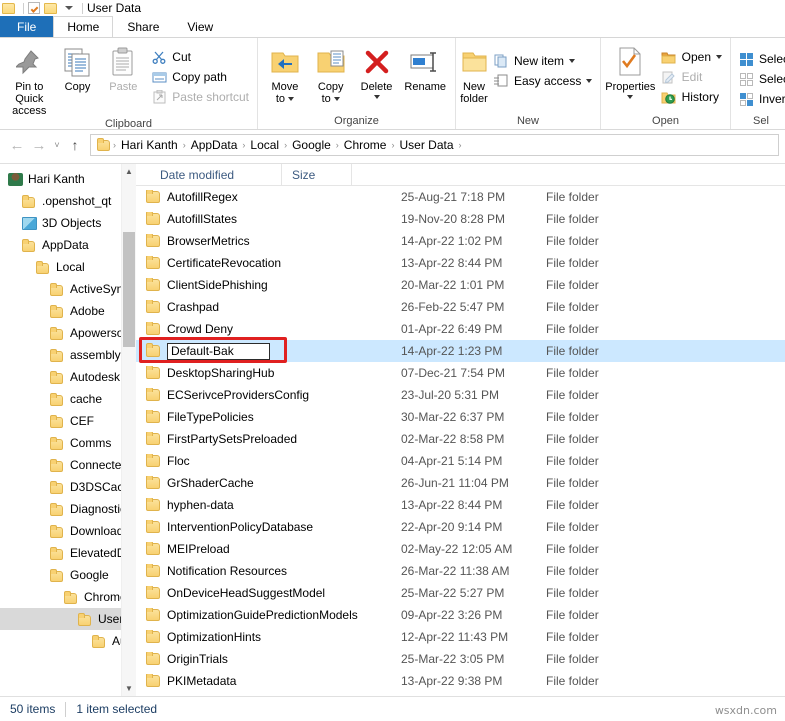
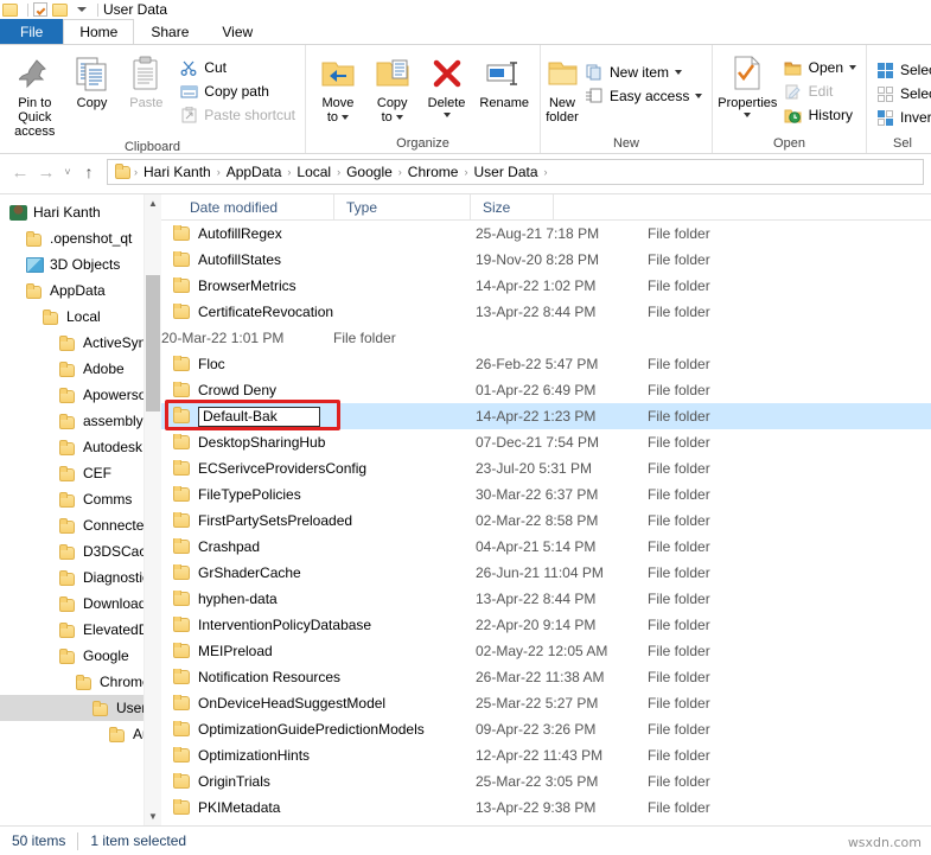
  User Data
  File
  Home
  Share
  View
  Pin to Quick
  access
  Copy
  Paste
  Cut
  Copy path
  Paste shortcut
  Clipboard
  Move
  to
  Copy
  to
  Delete
  Rename
  Organize
  New
  folder
  New item
  Easy access
  New
  Properties
  Open
  Edit
  History
  Open
  Inver
  Sel
  ←
  →
  ˅
  ↑
  ›
  Hari Kanth
  ›
  AppData
  ›
  Local
  ›
  Google
  ›
  Chrome
  ›
  User Data
  ›
  Hari Kanth
  .openshot_qt
  3D Objects
  AppData
  Local
  ActiveSy
  Adobe
  Apowers
  assembly
  Autodesk
- cache
  CEF
  Comms
  Connecte
  Diagnosti
  Downloa
  Google
  Chrom
  ▲
  ▼
  Date modified
+ Type
  Size
  AutofillRegex
  25-Aug-21 7:18 PM
  File folder
  AutofillStates
  19-Nov-20 8:28 PM
  File folder
  BrowserMetrics
  14-Apr-22 1:02 PM
  File folder
  CertificateRevocation
  13-Apr-22 8:44 PM
  File folder
- ClientSidePhishing
  20-Mar-22 1:01 PM
  File folder
- Crashpad
+ Floc
  26-Feb-22 5:47 PM
  File folder
  Crowd Deny
  01-Apr-22 6:49 PM
  File folder
  Default-Bak
  14-Apr-22 1:23 PM
  File folder
  DesktopSharingHub
  07-Dec-21 7:54 PM
  File folder
  ECSerivceProvidersConfig
  23-Jul-20 5:31 PM
  File folder
  FileTypePolicies
  30-Mar-22 6:37 PM
  File folder
  FirstPartySetsPreloaded
  02-Mar-22 8:58 PM
  File folder
- Floc
+ Crashpad
  04-Apr-21 5:14 PM
  File folder
  GrShaderCache
  26-Jun-21 11:04 PM
  File folder
  hyphen-data
  13-Apr-22 8:44 PM
  File folder
  InterventionPolicyDatabase
  22-Apr-20 9:14 PM
  File folder
  MEIPreload
  02-May-22 12:05 AM
  File folder
  Notification Resources
  26-Mar-22 11:38 AM
  File folder
  OnDeviceHeadSuggestModel
  25-Mar-22 5:27 PM
  File folder
  OptimizationGuidePredictionModels
  09-Apr-22 3:26 PM
  File folder
  OptimizationHints
  12-Apr-22 11:43 PM
  File folder
  OriginTrials
  25-Mar-22 3:05 PM
  File folder
  PKIMetadata
  13-Apr-22 9:38 PM
  File folder
  50 items
  1 item selected
  wsxdn.com
